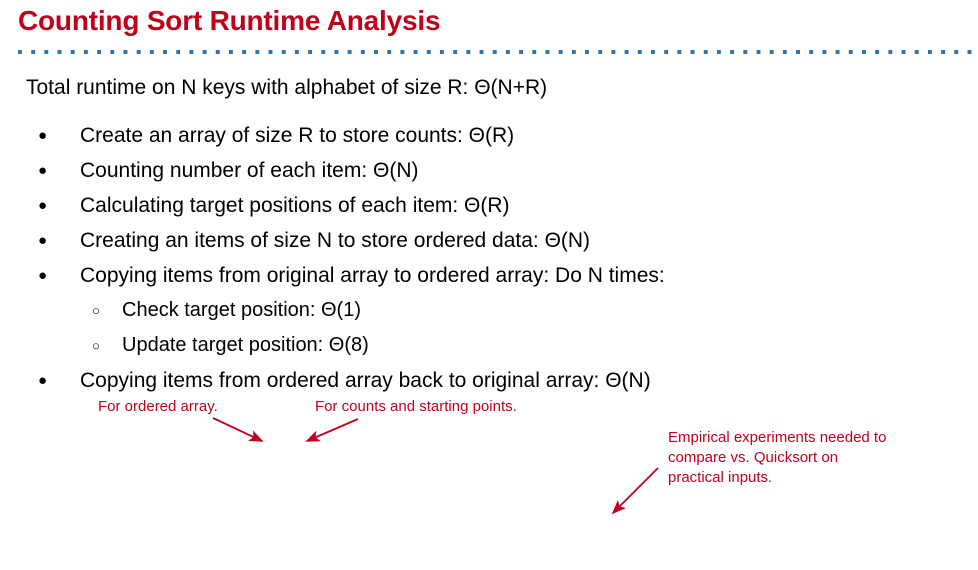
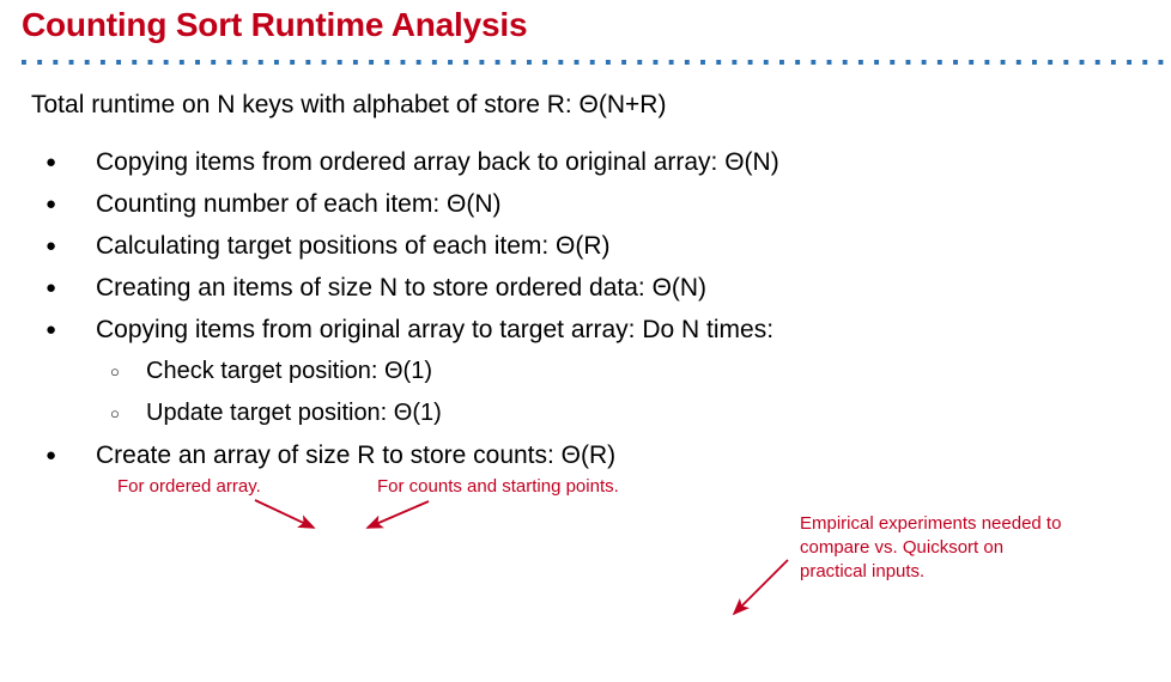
  Counting Sort Runtime Analysis
- Total runtime on N keys with alphabet of size R: Θ(N+R)
+ Total runtime on N keys with alphabet of store R: Θ(N+R)
  ●
- Create an array of size R to store counts: Θ(R)
+ Copying items from ordered array back to original array: Θ(N)
  ●
  Counting number of each item: Θ(N)
  ●
  Calculating target positions of each item: Θ(R)
  ●
  Creating an items of size N to store ordered data: Θ(N)
  ●
- Copying items from original array to ordered array: Do N times:
+ Copying items from original array to target array: Do N times:
  ○
  Check target position: Θ(1)
  ○
- Update target position: Θ(8)
+ Update target position: Θ(1)
  ●
- Copying items from ordered array back to original array: Θ(N)
+ Create an array of size R to store counts: Θ(R)
  For ordered array.
  For counts and starting points.
  Empirical experiments needed to
  compare vs. Quicksort on
  practical inputs.
